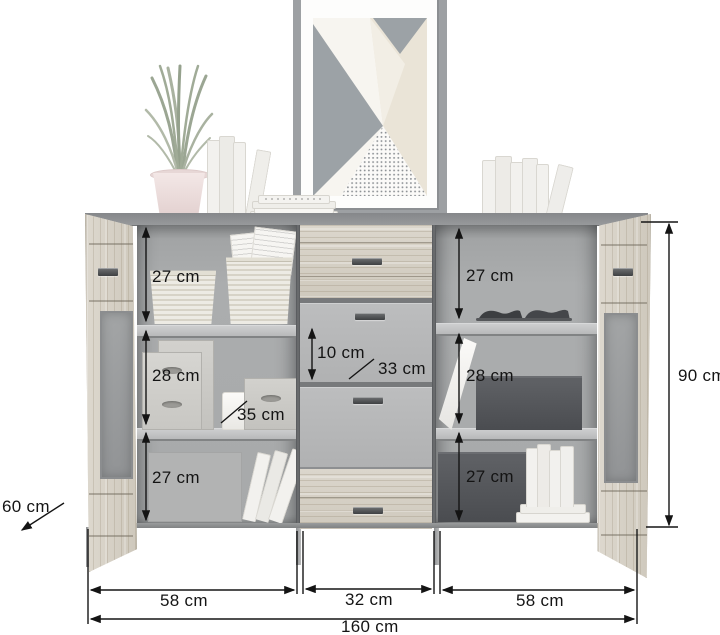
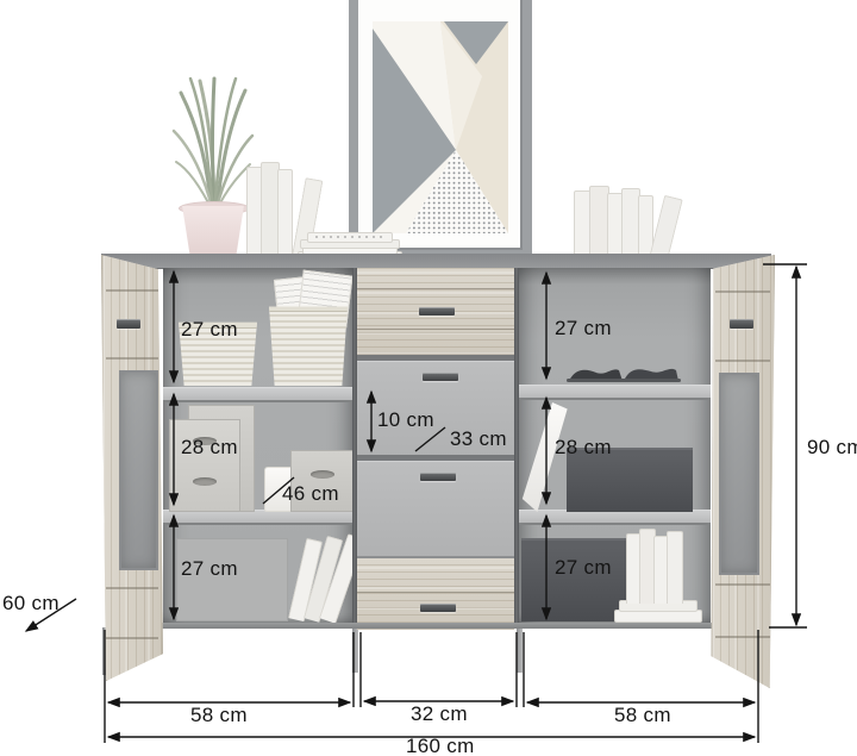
  27 cm
  28 cm
  27 cm
- 35 cm
+ 46 cm
  10 cm
  33 cm
  27 cm
  28 cm
  27 cm
  60 cm
  90 cm
  58 cm
  32 cm
  58 cm
  160 cm
